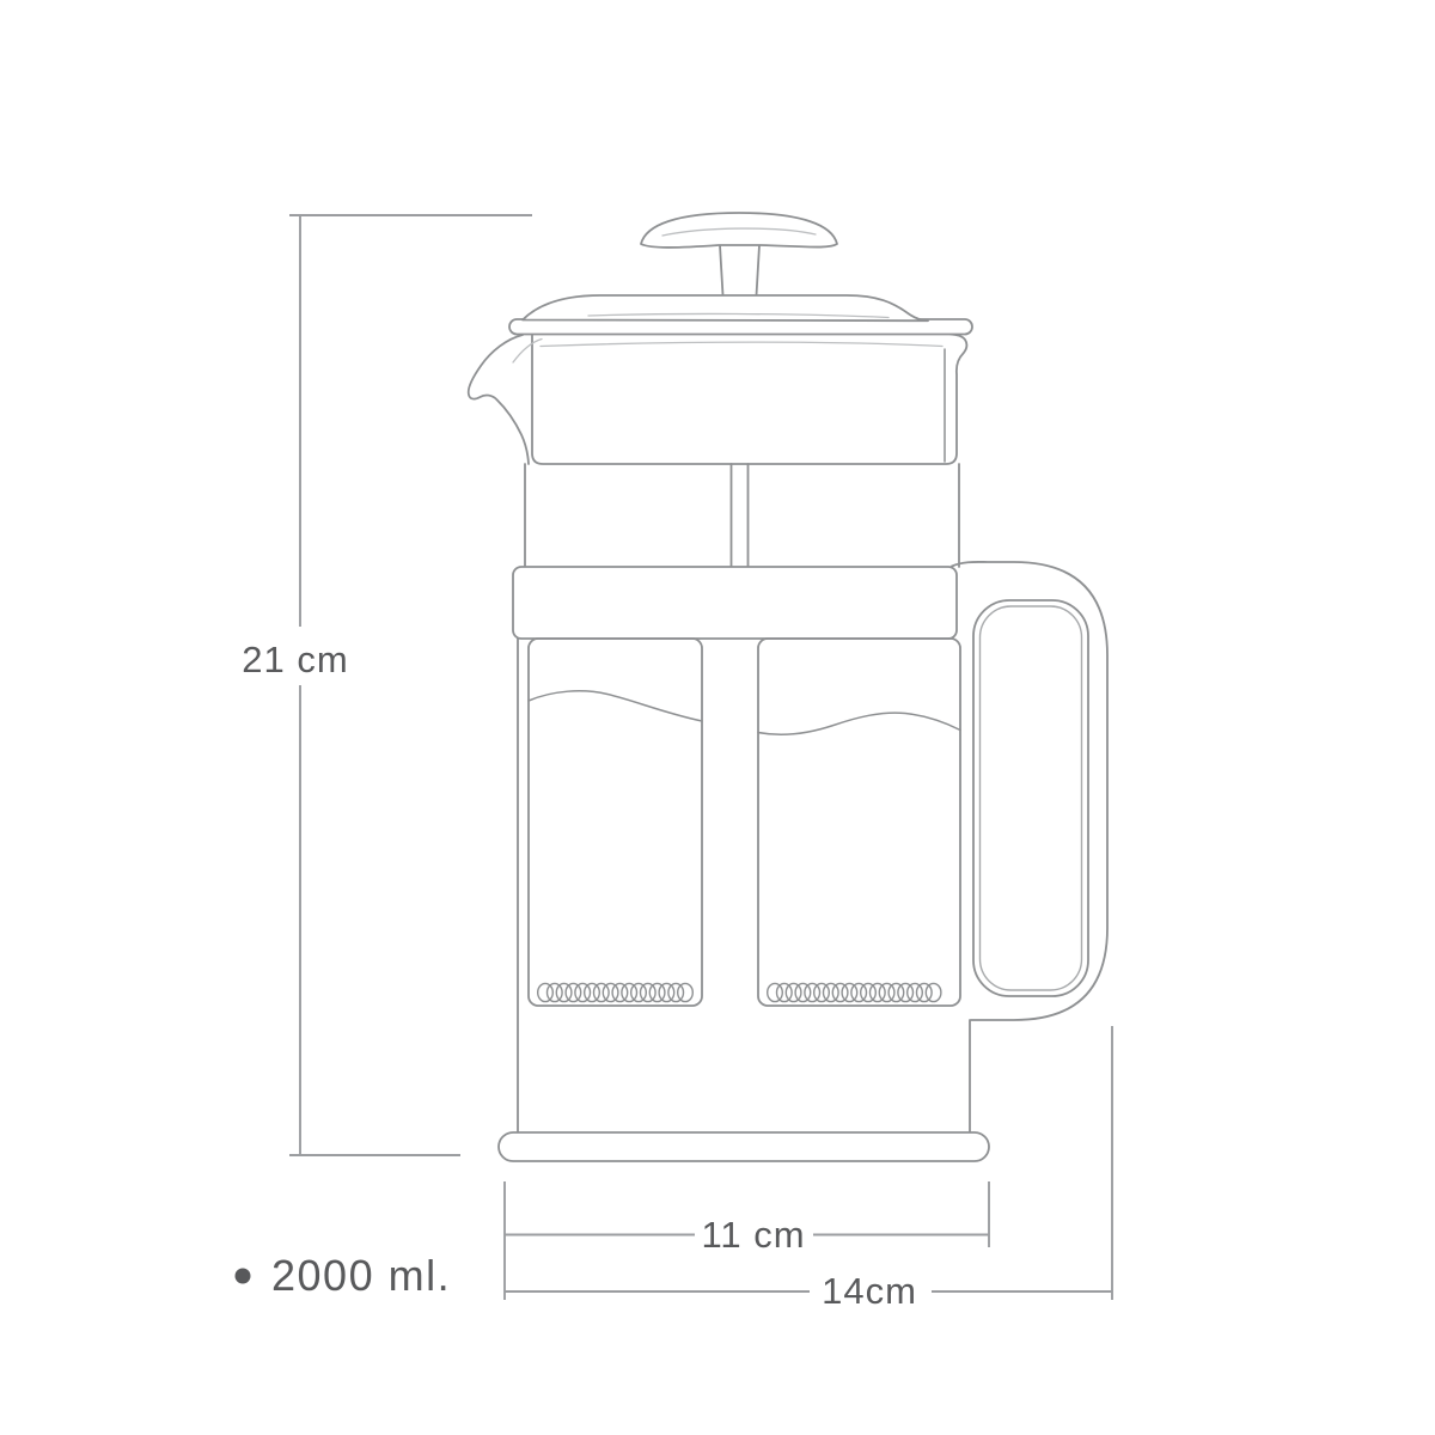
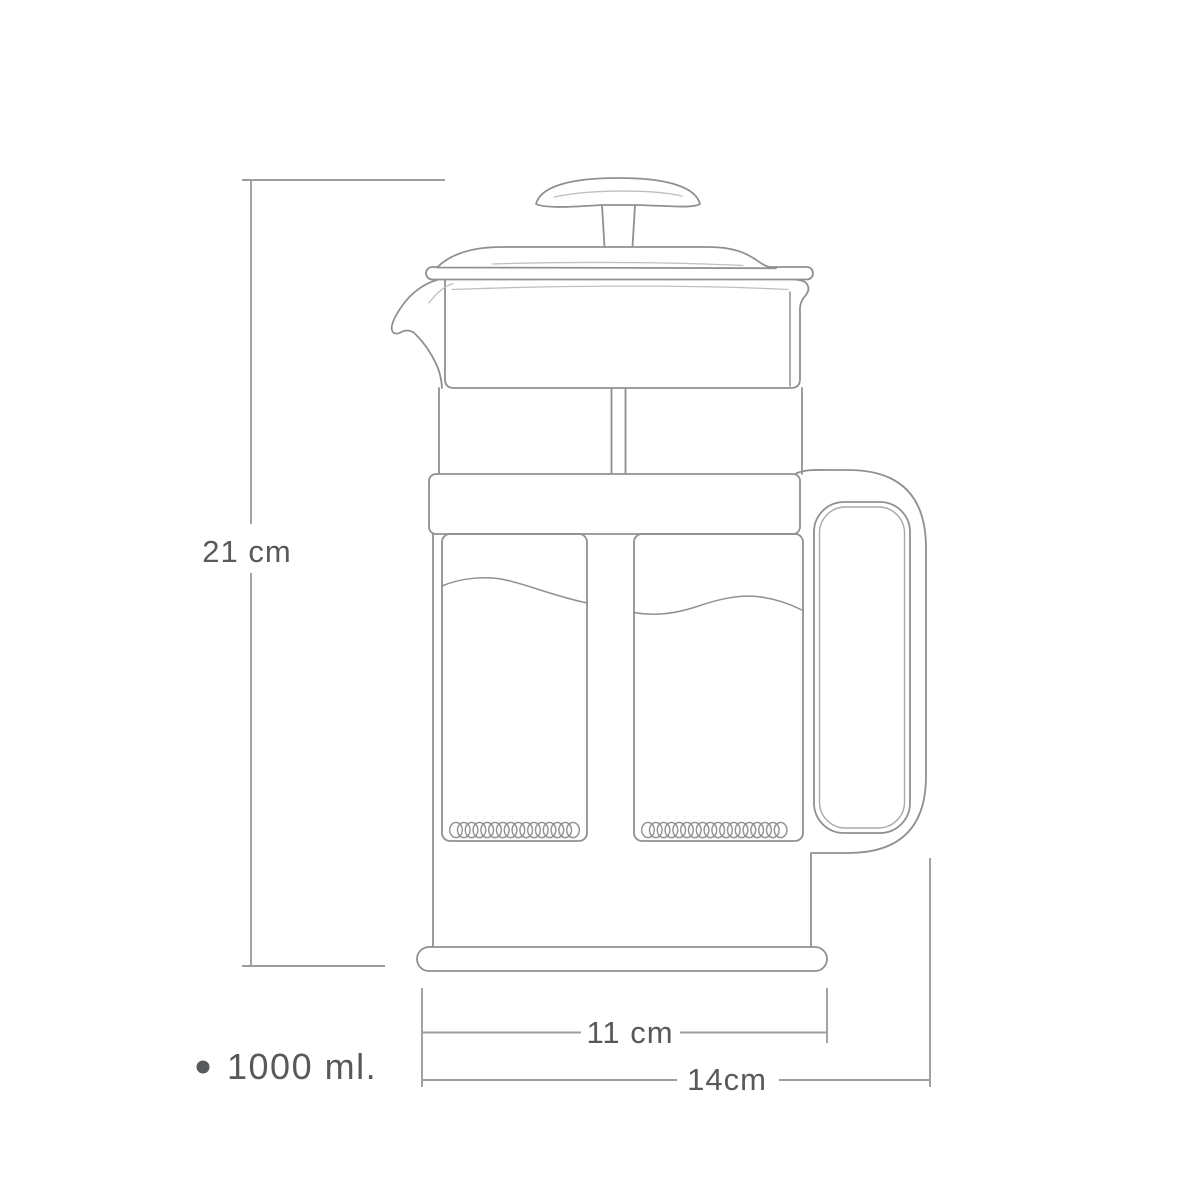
  21 cm
  11 cm
  14cm
- 2000 ml.
+ 1000 ml.
